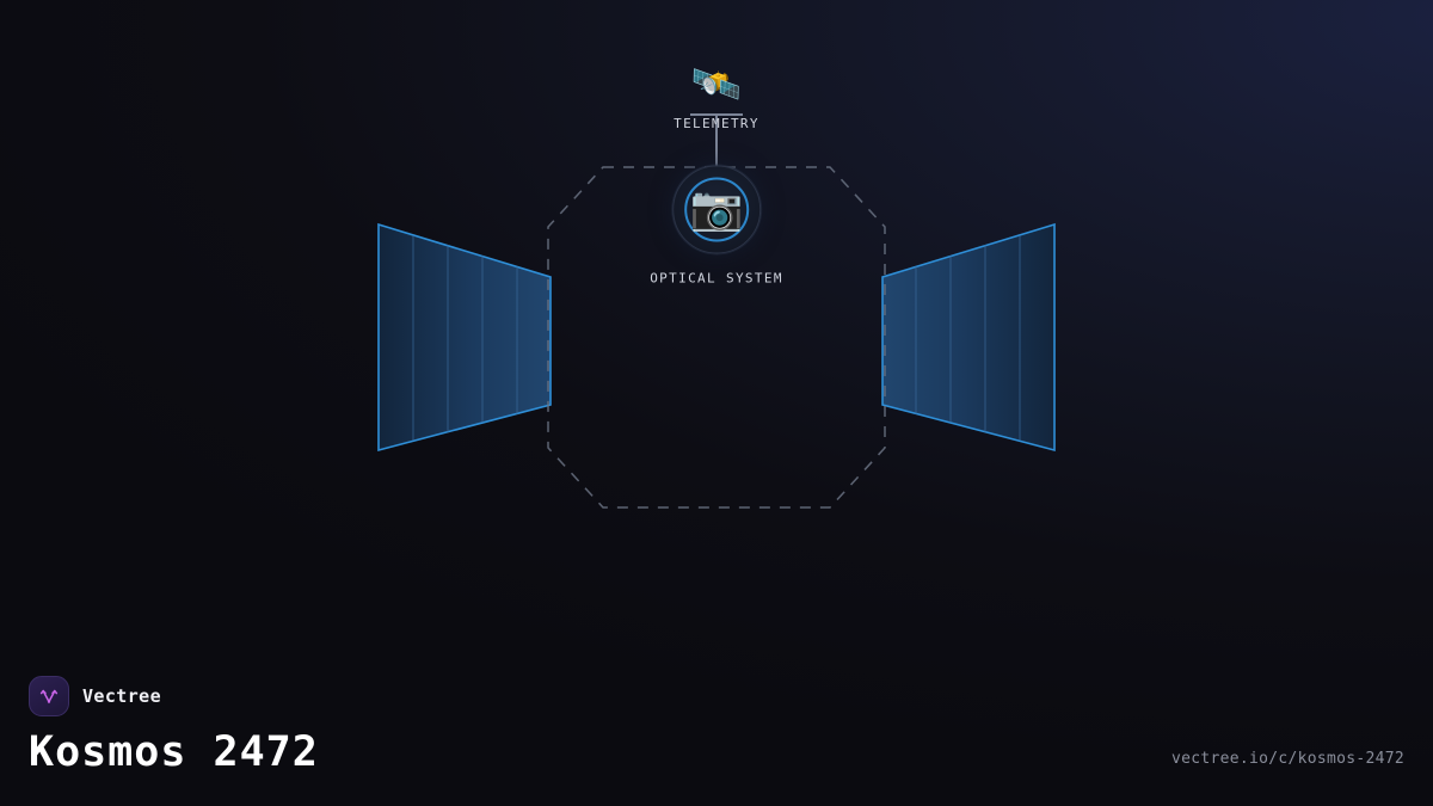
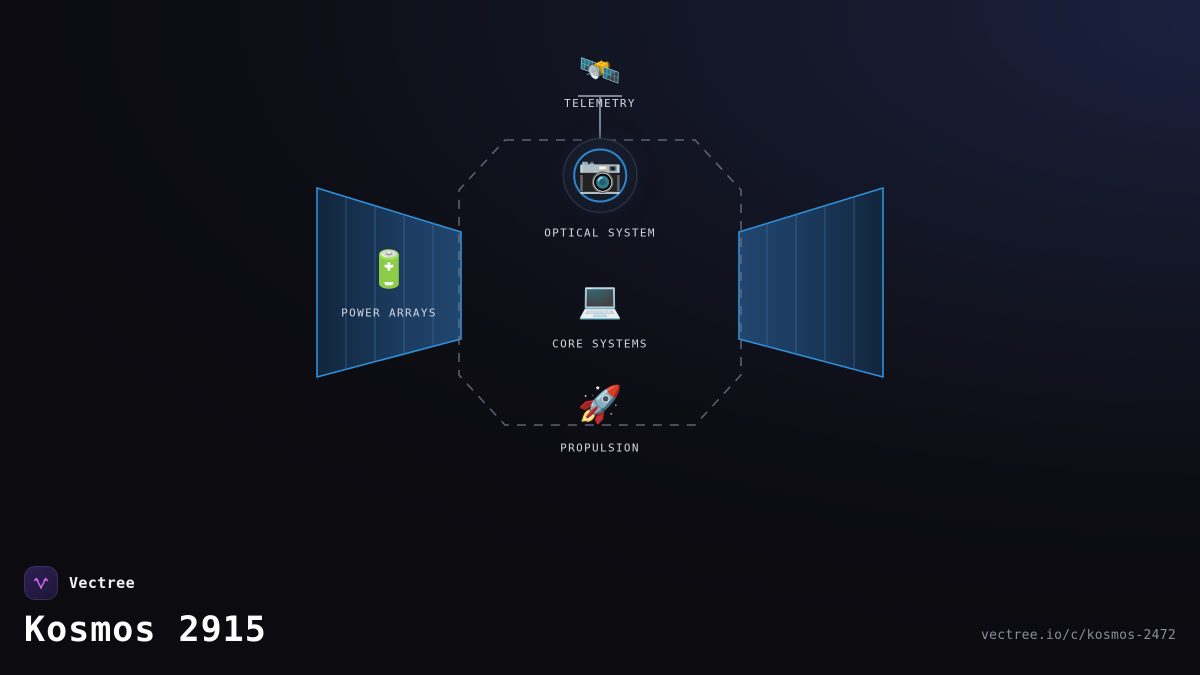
  🛰️
  TELEMETRY
  📷
  OPTICAL SYSTEM
+ 💻
+ CORE SYSTEMS
+ 🚀
+ PROPULSION
+ 🔋
+ POWER ARRAYS
  Vectree
- Kosmos 2472
+ Kosmos 2915
  vectree.io/c/kosmos-2472
